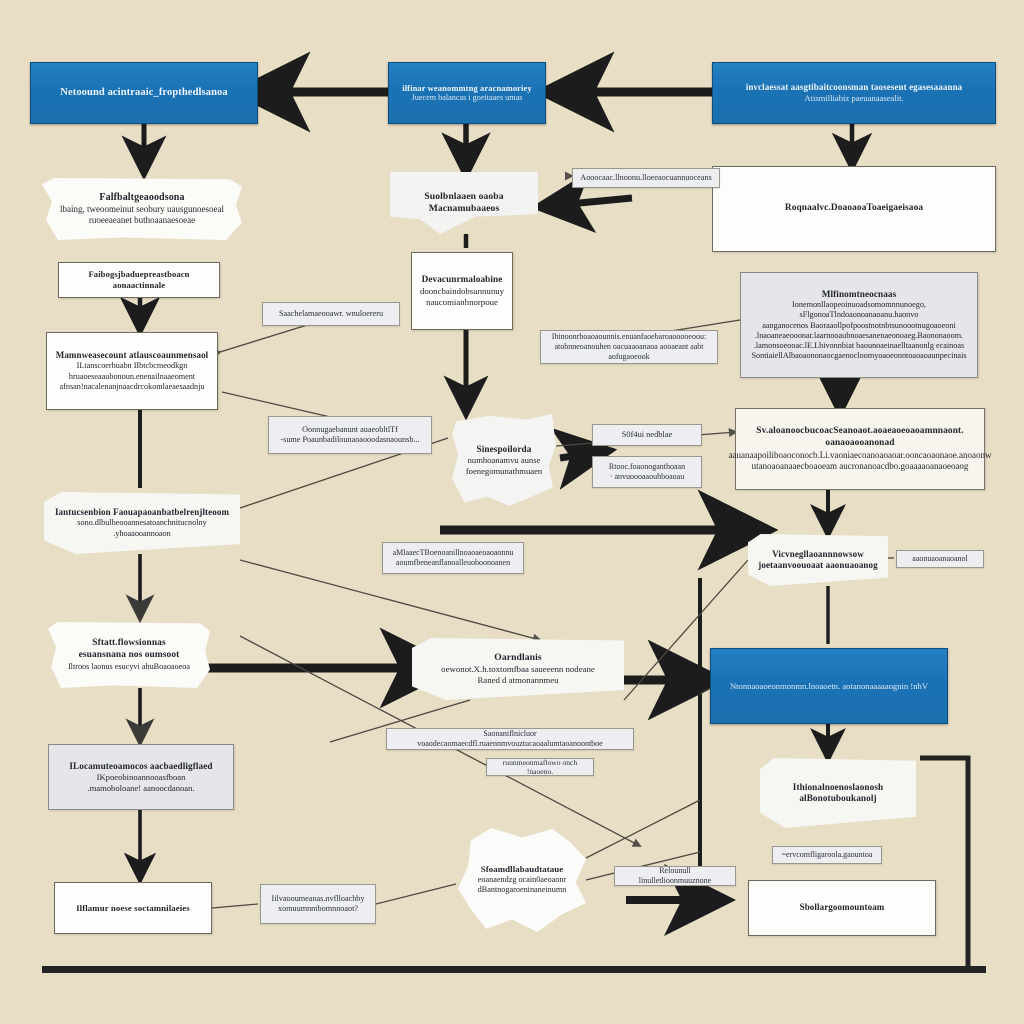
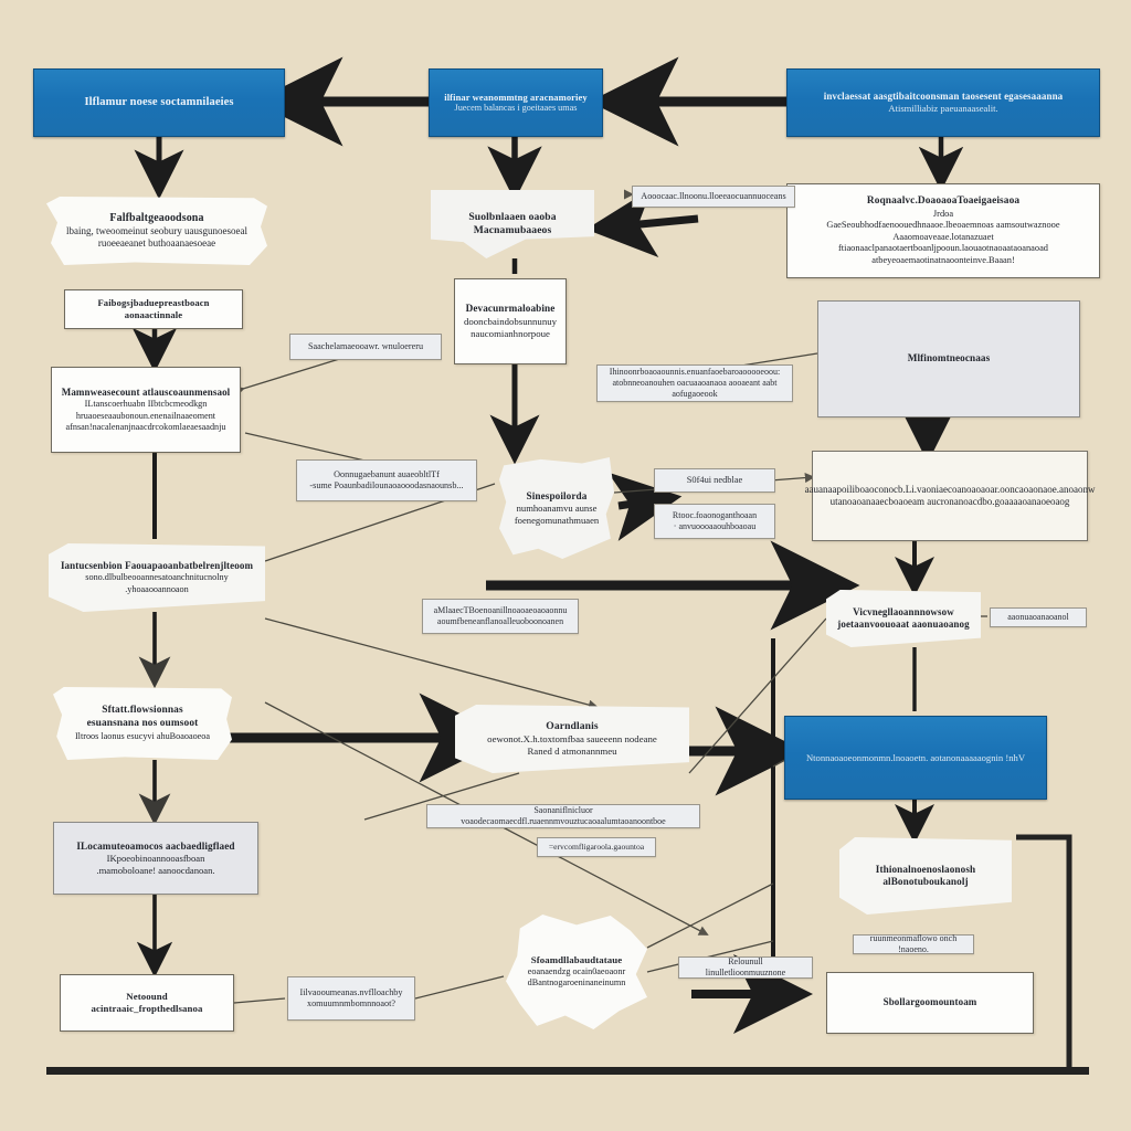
- Netoound acintraaic_fropthedlsanoa
+ Ilflamur noese soctamnilaeies
  ilfinar weanommtng aracnamoriey
  Juecem balancas i goeitaaes umas
  invclaessat aasgtibaitcoonsman taosesent egasesaaanna
  Atismilliabiz paeuanaasealit.
  Falfbaltgeaoodsona
  lbaing, tweoomeinut seobury uausgunoesoeal
  ruoeeaeanet buthoaanaesoeae
  Faibogsjbaduepreastboacn aonaactinnale
  Mamnweasecount atlauscoaunmensaol
  ILtanscoerhuabn IIbtcbcmeodkgn
  hruaoeseaaubonoun.enenailnaaeoment
  afnsan!nacalenanjnaacdrcokomlaeaesaadnju
  Iantucsenbion Faouapaoanbatbelrenjlteoom
  sono.dlbulbeooannesatoanchnitucnolny
  .yhoaaooannoaon
  Sftatt.flowsionnas
  esuansnana nos oumsoot
  Iltroos laonus esucyvi ahuBoaoaoeoa
  ILocamuteoamocos aacbaedligflaed
  IKpoeobinoannooasfboan
  .mamoboloane! aanoocdanoan.
- Ilflamur noese soctamnilaeies
+ Netoound acintraaic_fropthedlsanoa
  Suolbnlaaen oaoba
  Macnamubaaeos
  Devacunrmaloabine
  dooncbaindobsunnunuy
  naucomianhnorpoue
  Sinespoilorda
  numhoanamvu aunse
  foenegomunathmuaen
  Oarndlanis
  oewonot.X.h.toxtomfbaa saueeenn nodeane
  Raned d atmonannmeu
  Sfoamdllabaudtataue
  eoanaendzg ocain0aeoaonr
  dBantnogaroeninaneinumn
  Roqnaalvc.DoaoaoaToaeigaeisaoa
+ Jrdoa
+ GaeSeoubhodfaenoouedhnaaoe.lbeoaemnoas aamsoutwaznooe
+ Aaaomoaveaae.lotanazuaet ftiaonaaclpanaotaertboanljpooun.laouaotnaoaataoanaoad
+ atbeyeoaemaotinatnaoonteinve.Baaan!
  Mlfinomtneocnaas
- Ionemonllaopeoinuoadsomomnnunoego, sFlgonoaTlndoaonoanaoanu.haonvo
- aanganocenos Baoraaollpofpoostnotnbtsunoootnugoaoeoni
- .lnaoaneaeooonar.laarnooaubnoaesanenaeonoaeg.Baononaoom.
- .lamonsoeooac.lE.Lbivonnbiat baounoaeinaelltaanonlg ecainoas
- SontiaiellAlbaoaononaocgaenocloomyoaoeonntoaoaoaunpecinais
- Sv.aloanoocbucoacSeanoaot.aoaeaoeoaoamnnaont. oanaoaooanonad
  aauanaapoiliboaoconocb.Li.vaoniaecoanoaoaoar.ooncaoaonaoe.anoaonw
  utanoaoanaaecboaoeam aucronanoacdbo.goaaaaoanaoeoaog
  Vicvnegllaoannnowsow
  joetaanvoouoaat aaonuaoanog
  Ntonnaoaoeonmonmn.lnoaoetn. aotanonaaaaaognin !nhV
  Ithionalnoenoslaonosh
  alBonotuboukanolj
  Sbollargoomountoam
  Saachelamaeooawr. wnuloereru
  Oonnugaebanunt auaeobltlTf
  -sume Poaunbadilounaoaooodasnaounsb...
  Aooocaac.llnoonu.lloeeaocuannuoceans
  Ihinoonrboaoaounnis.enuanfaoebaroaooooeoou:
  atobnneoanouhen oacuaaoanaoa aooaeant aabt aofugaoeook
  aMlaaecTBoenoanillnoaoaeoaoaonnu
  aoumfbeneanflanoalleuoboonoanen
  S0f4ui nedblae
  Rtooc.foaonoganthoaan
  · anvuoooaaouhboaoau
  Saonaniflnicluor voaodecaomaecdfl.ruaennmvouztucaoaalumtaoanoontboe
- ruunmeonmaflowo onch !naoeno.
+ =ervcomfligaroola.gaountoa
  Iilvaooumeanas.nvflloachby
  xomuumnmbomnnoaot?
  Relounull linulletlioonmuuznone
- =ervcomfligaroola.gaountoa
+ ruunmeonmaflowo onch !naoeno.
  aaonuaoanaoanol
